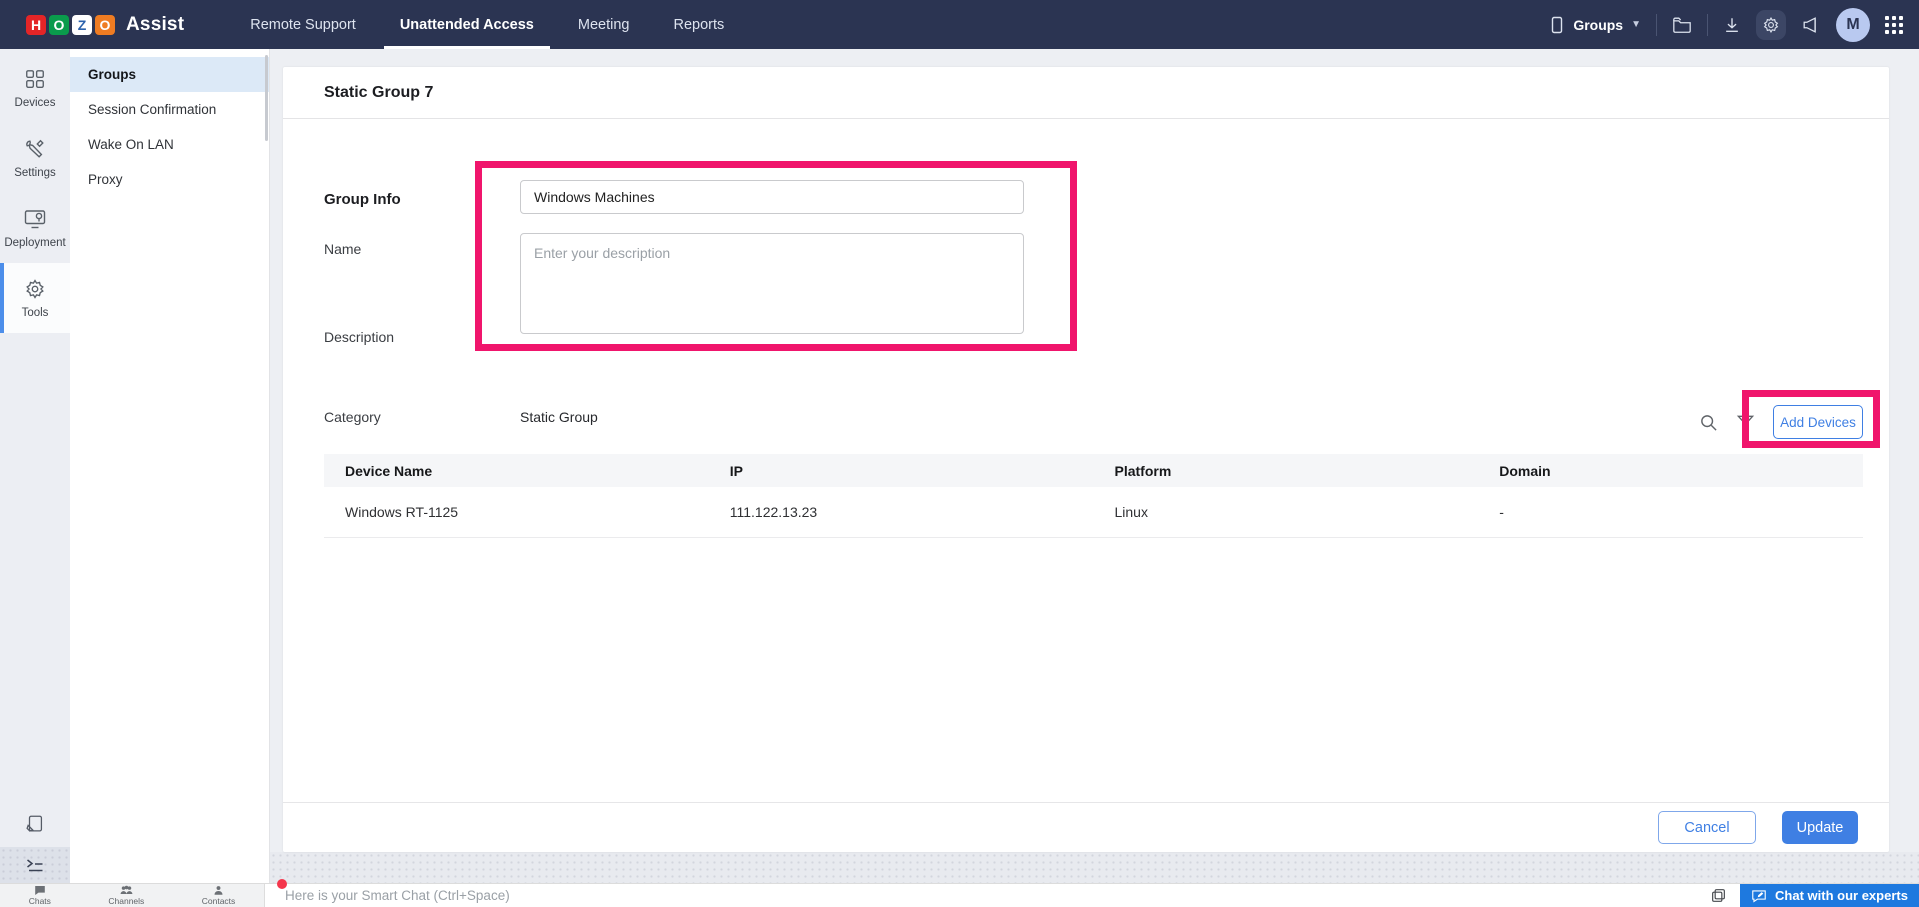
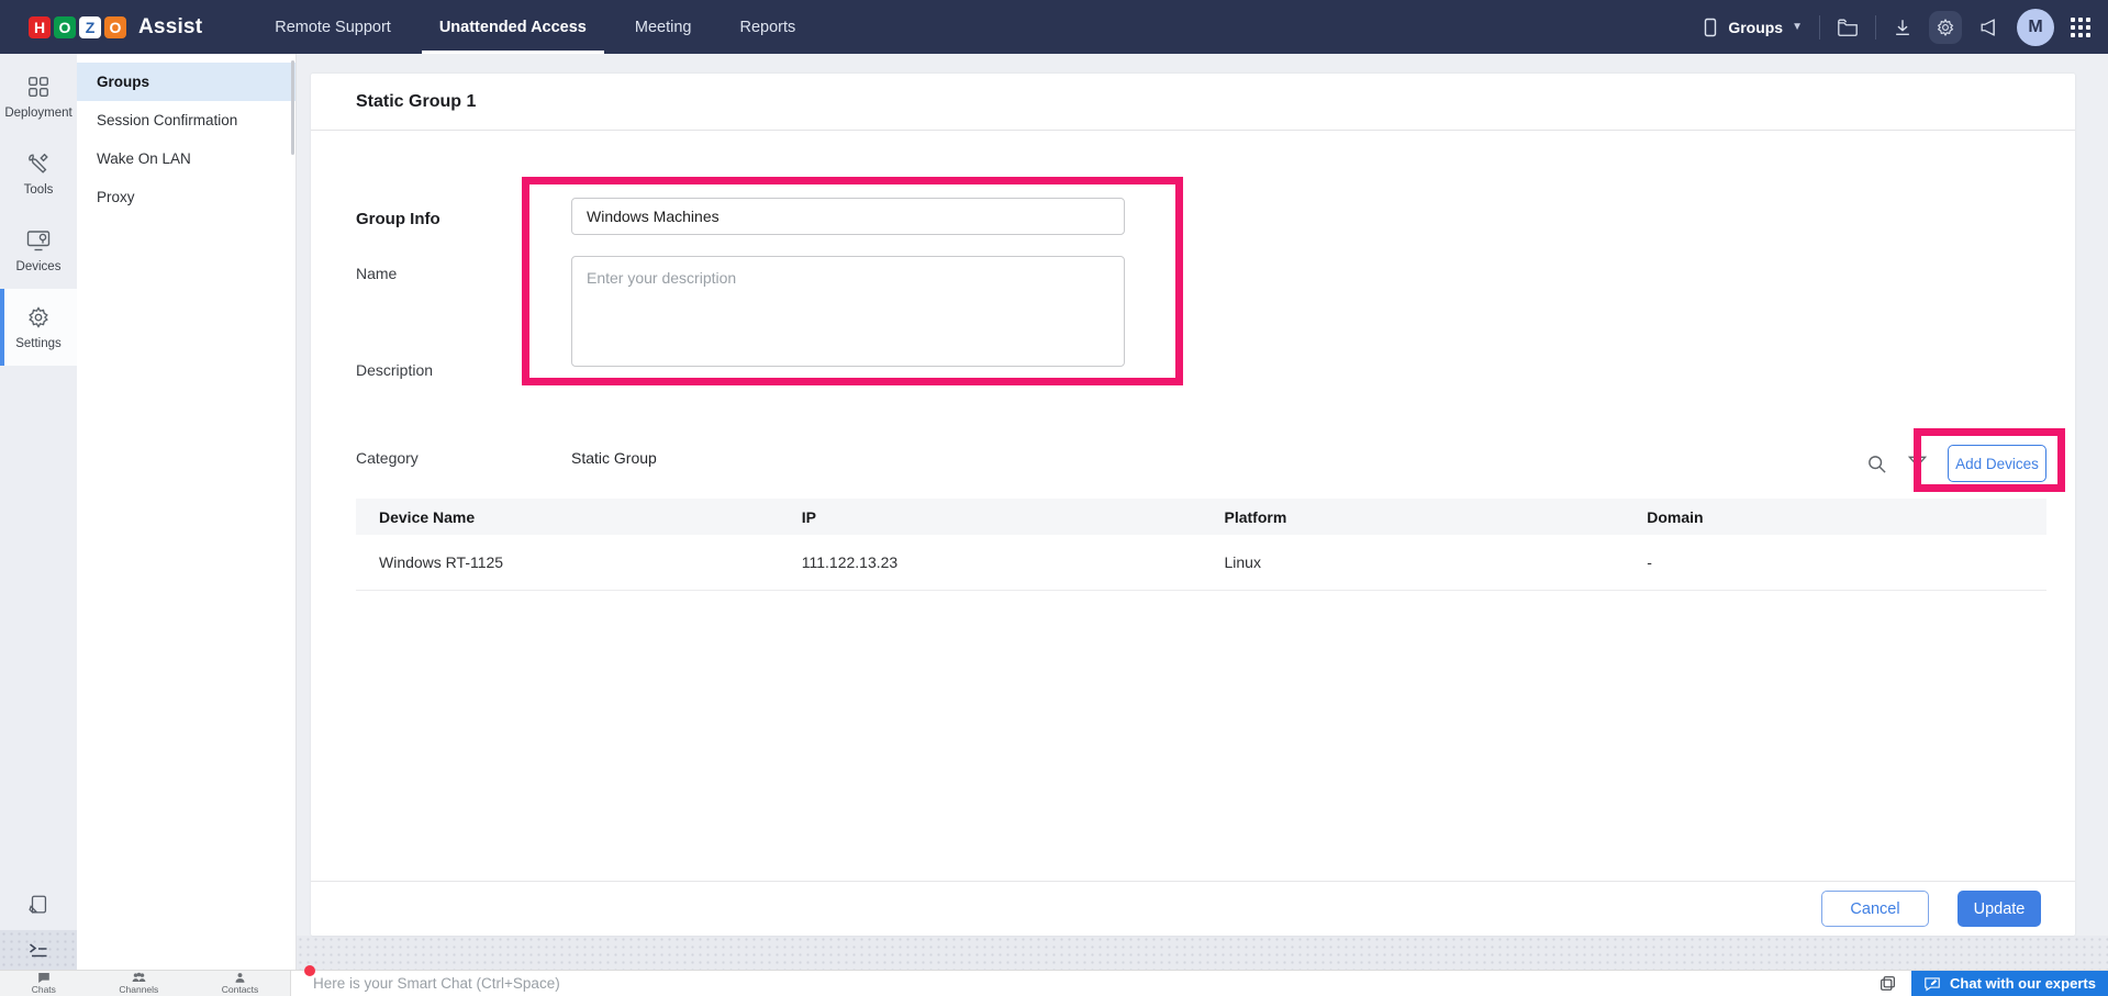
  H
  O
  Z
  O
  Assist
  Remote Support
  Unattended Access
  Meeting
  Reports
  Groups
  ▼
  M
- Devices
+ Deployment
- Settings
+ Tools
- Deployment
+ Devices
- Tools
+ Settings
  Groups
  Session Confirmation
  Wake On LAN
  Proxy
- Static Group 7
+ Static Group 1
  Group Info
  Name
  Windows Machines
  Description
  Enter your description
  Category
  Static Group
  Add Devices
  Device Name	IP	Platform	Domain
  Windows RT-1125	111.122.13.23	Linux	-
  Cancel
  Update
  Chats
  Channels
  Contacts
  Here is your Smart Chat (Ctrl+Space)
  Chat with our experts
